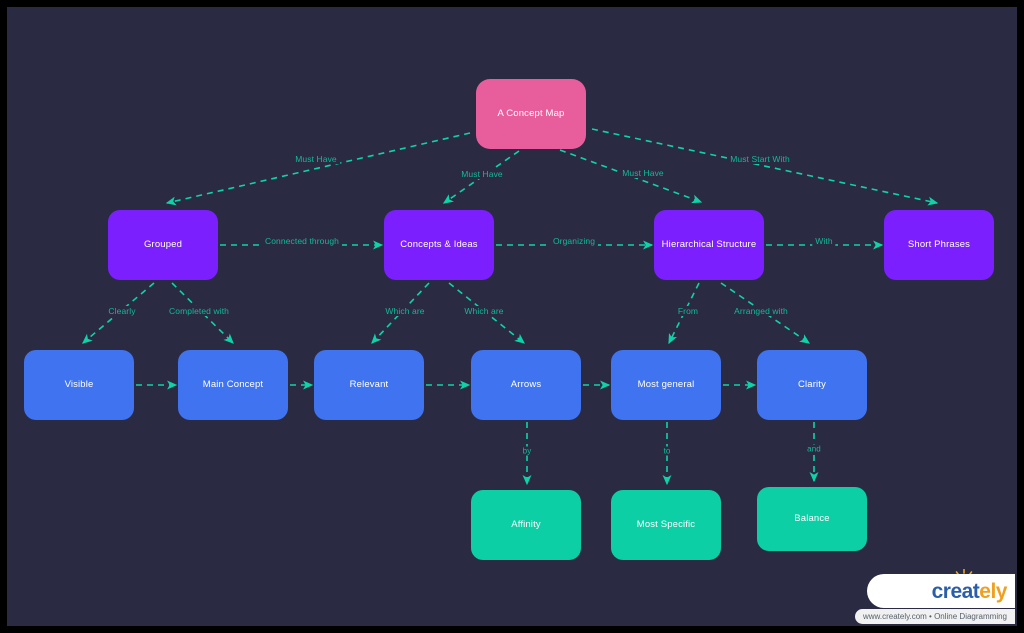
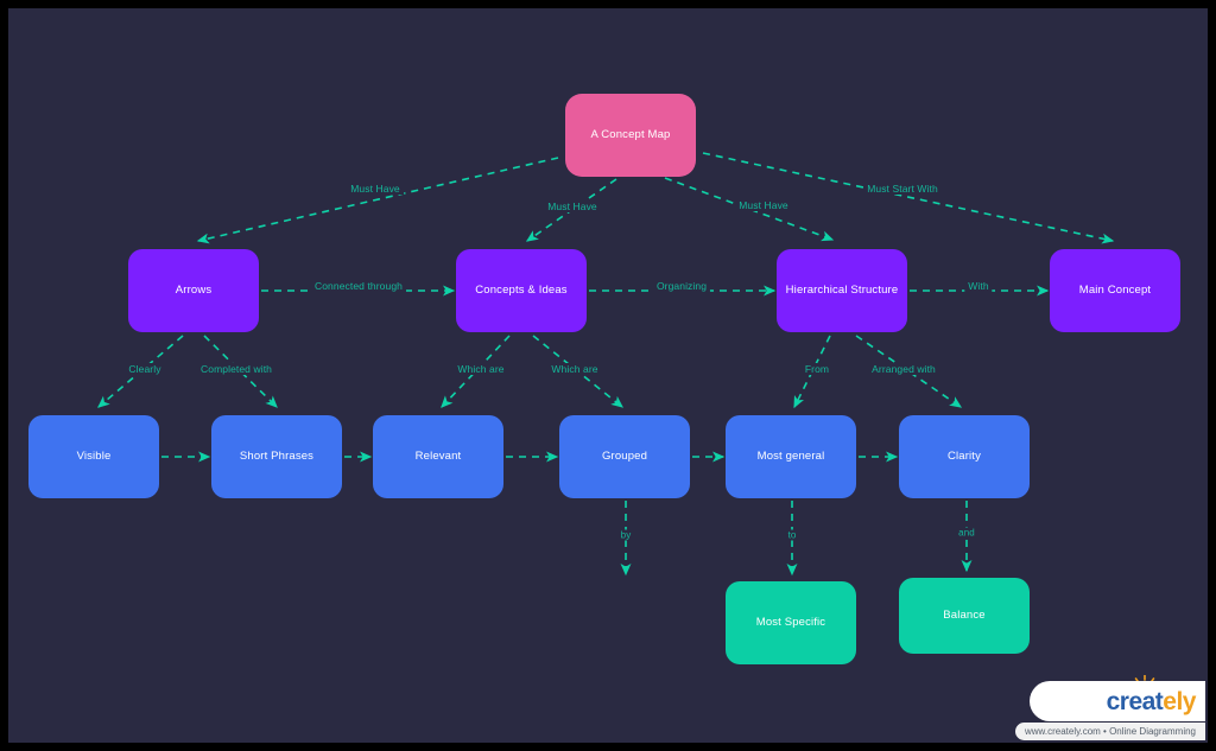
  A Concept Map
- Grouped
+ Arrows
  Concepts & Ideas
  Hierarchical Structure
- Short Phrases
+ Main Concept
  Visible
- Main Concept
+ Short Phrases
  Relevant
- Arrows
+ Grouped
  Most general
  Clarity
- Affinity
  Most Specific
  Balance
  Must Have
  Must Have
  Must Have
  Must Start With
  Connected through
  Organizing
  With
  Clearly
  Completed with
  Which are
  Which are
  From
  Arranged with
  by
  to
  and
  creately
  www.creately.com • Online Diagramming
